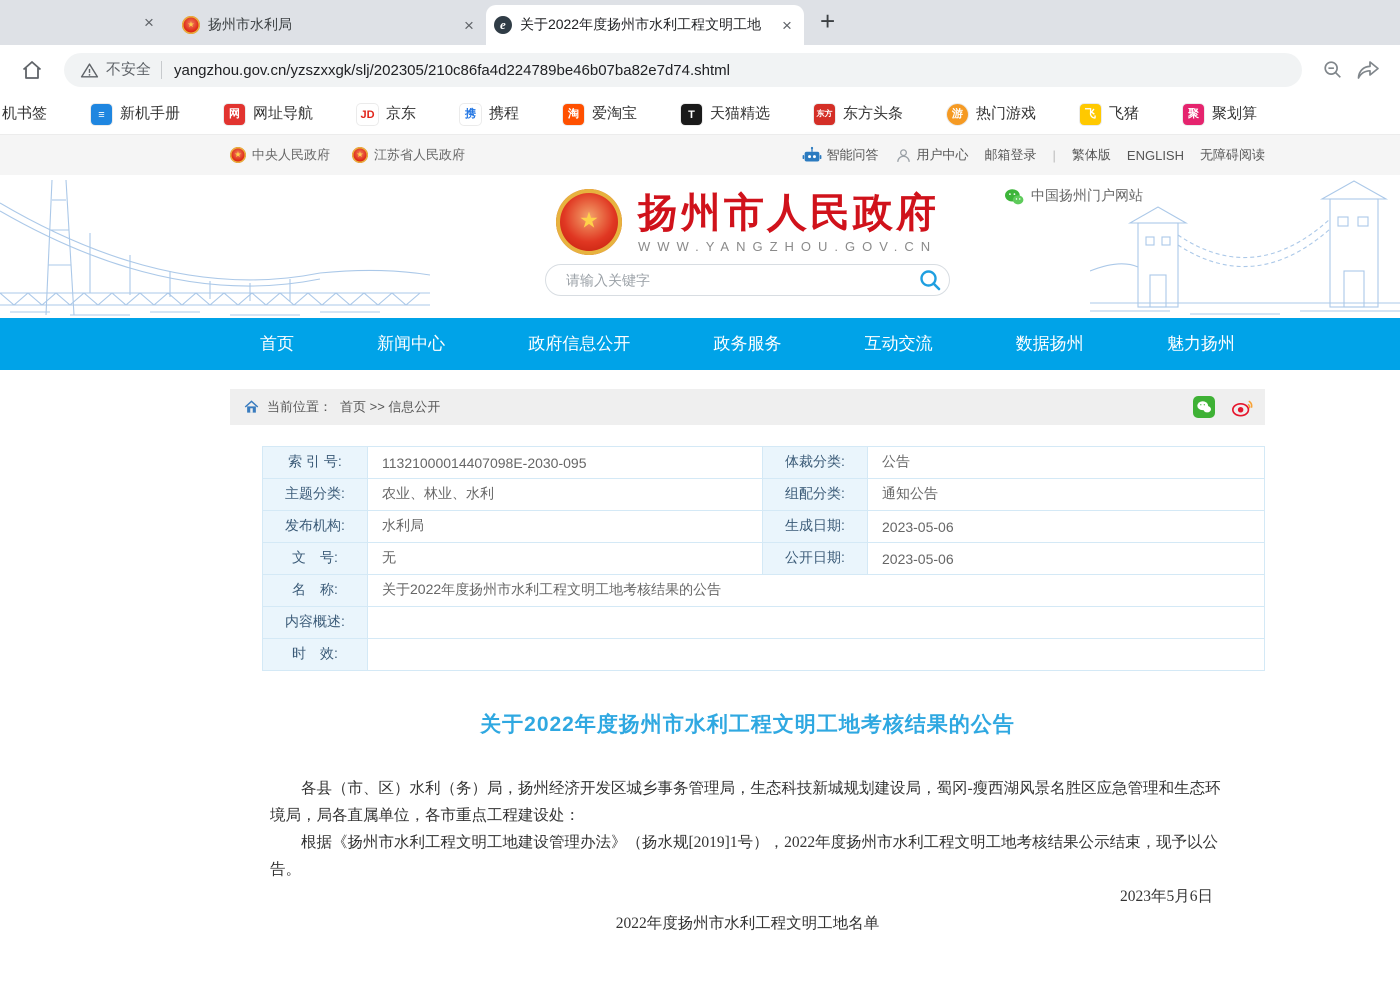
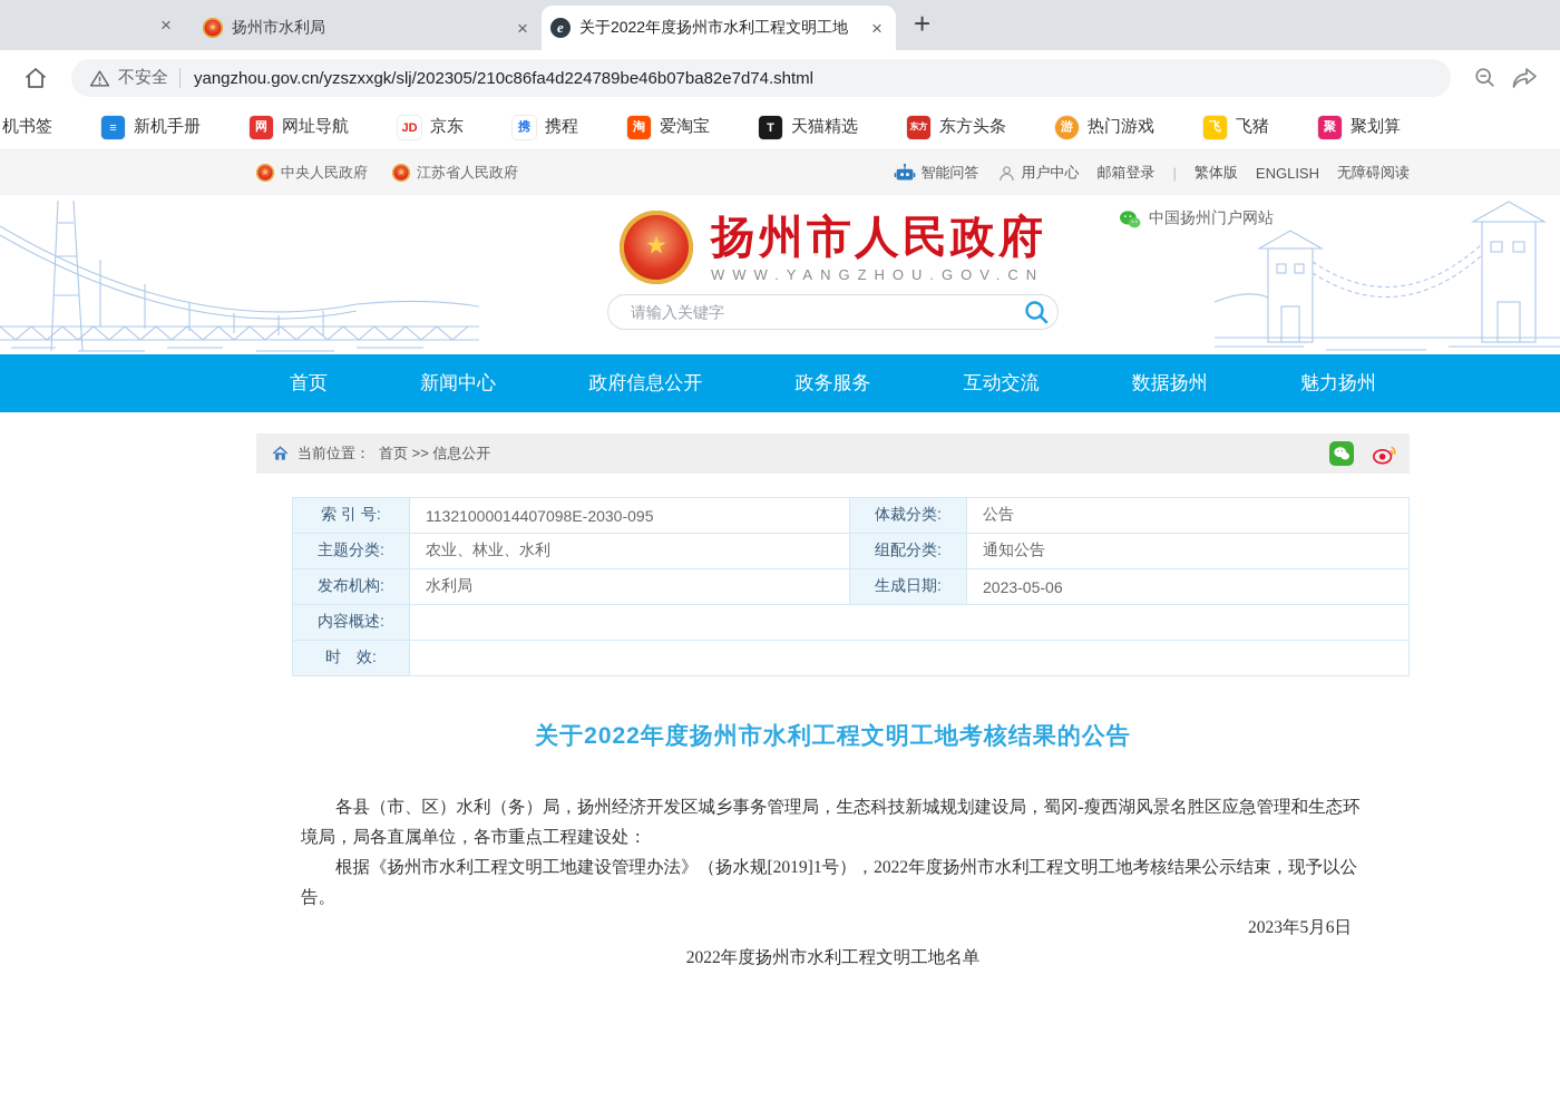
  ×
  扬州市水利局
  ×
  e
  关于2022年度扬州市水利工程文明工地
  ×
  +
  不安全
  yangzhou.gov.cn/yzszxxgk/slj/202305/210c86fa4d224789be46b07ba82e7d74.shtml
  机书签
  ≡
  新机手册
  网
  网址导航
  JD
  京东
  携
  携程
  淘
  爱淘宝
  T
  天猫精选
  东方
  东方头条
  游
  热门游戏
  飞
  飞猪
  聚
  聚划算
  中央人民政府
  江苏省人民政府
  智能问答
  用户中心
  邮箱登录
  |
  繁体版
  ENGLISH
  无障碍阅读
  扬州市人民政府
  WWW.YANGZHOU.GOV.CN
  中国扬州门户网站
  请输入关键字
  首页
  新闻中心
  政府信息公开
  政务服务
  互动交流
  数据扬州
  魅力扬州
  当前位置：
  首页 >> 信息公开
  索 引 号:	11321000014407098E-2030-095	体裁分类:	公告
  主题分类:	农业、林业、水利	组配分类:	通知公告
  发布机构:	水利局	生成日期:	2023-05-06
- 文 号:	无	公开日期:	2023-05-06
- 名 称:	关于2022年度扬州市水利工程文明工地考核结果的公告
  内容概述:
  时 效:
  关于2022年度扬州市水利工程文明工地考核结果的公告
  各县（市、区）水利（务）局，扬州经济开发区城乡事务管理局，生态科技新城规划建设局，蜀冈-瘦西湖风景名胜区应急管理和生态环境局，局各直属单位，各市重点工程建设处：
  根据《扬州市水利工程文明工地建设管理办法》（扬水规[2019]1号），2022年度扬州市水利工程文明工地考核结果公示结束，现予以公告。
  2023年5月6日
  2022年度扬州市水利工程文明工地名单
